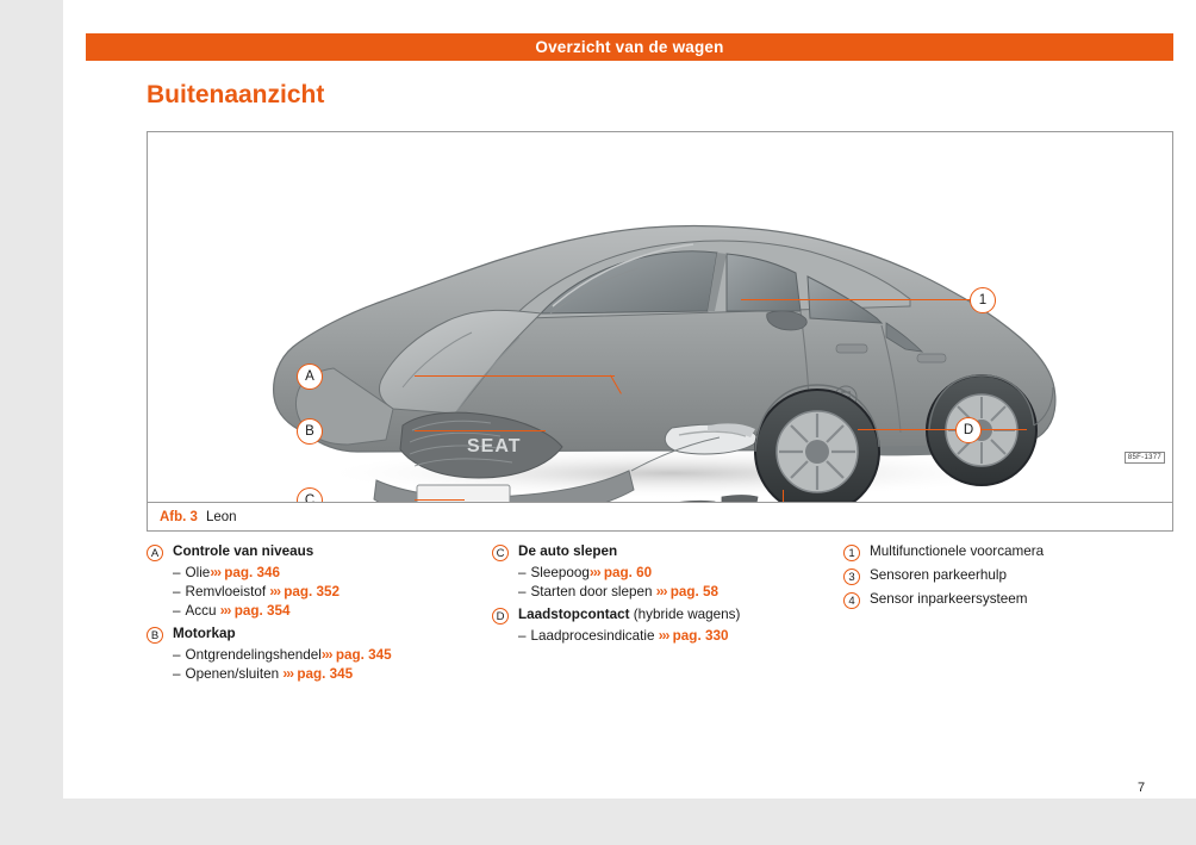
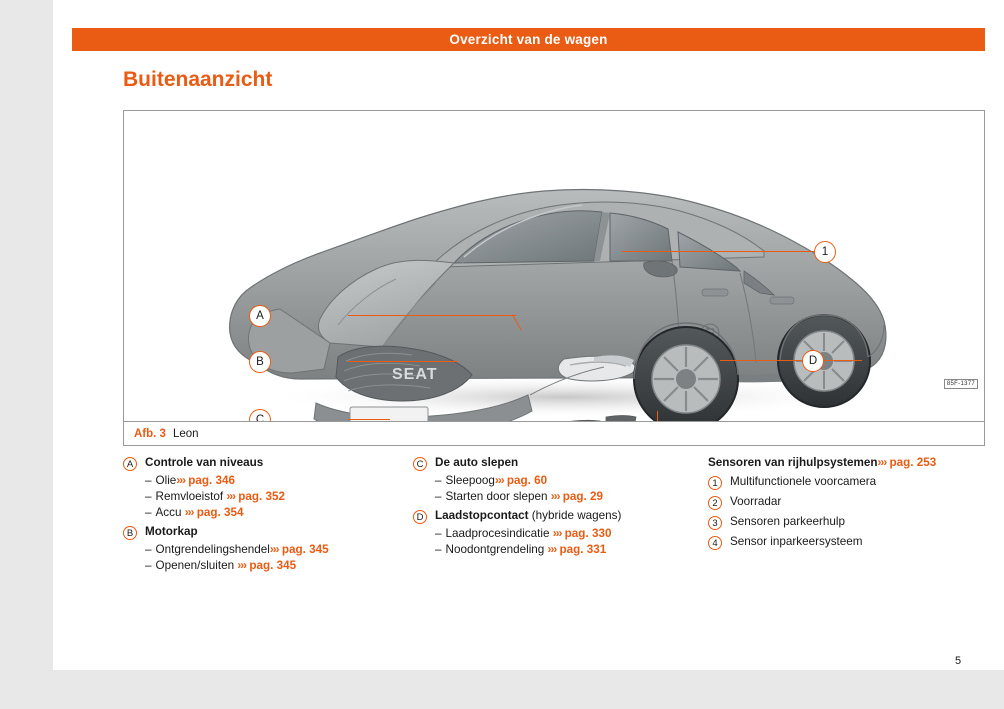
  Overzicht van de wagen
  Buitenaanzicht
  SEAT
  1
  A
  B
  C
  D
  Afb. 3
  Leon
  A
  Controle van niveaus
  – Olie››› pag. 346
  – Remvloeistof ››› pag. 352
  – Accu ››› pag. 354
  B
  Motorkap
  – Ontgrendelingshendel››› pag. 345
  – Openen/sluiten ››› pag. 345
  C
  De auto slepen
  – Sleepoog››› pag. 60
- – Starten door slepen ››› pag. 58
+ – Starten door slepen ››› pag. 29
  D
  Laadstopcontact (hybride wagens)
  – Laadprocesindicatie ››› pag. 330
+ – Noodontgrendeling ››› pag. 331
+ Sensoren van rijhulpsystemen››› pag. 253
  1
  Multifunctionele voorcamera
+ 2
+ Voorradar
  3
  Sensoren parkeerhulp
  4
  Sensor inparkeersysteem
- 7
+ 5
